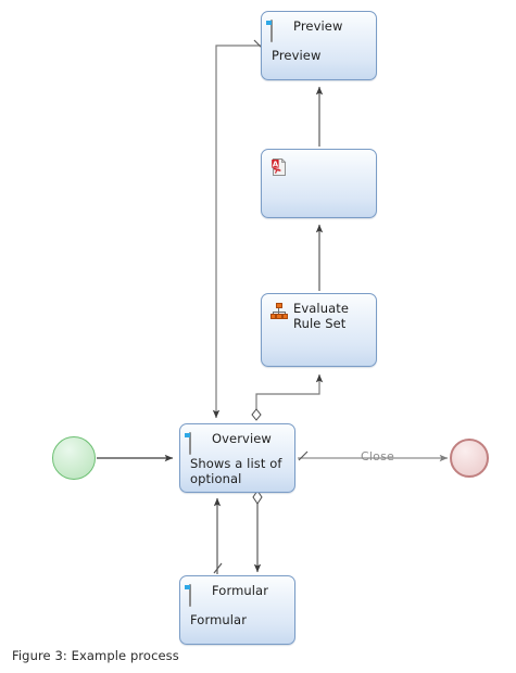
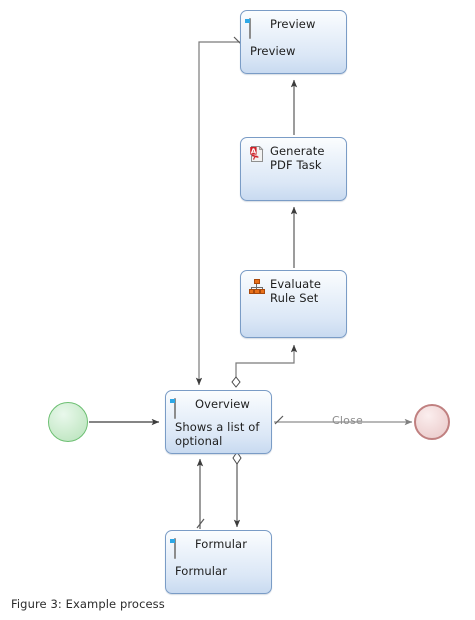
  Close
  Preview
  Preview
  A
+ Generate
+ PDF Task
  Evaluate
  Rule Set
  Overview
  Shows a list of
  optional
  Formular
  Formular
  Figure 3: Example process
